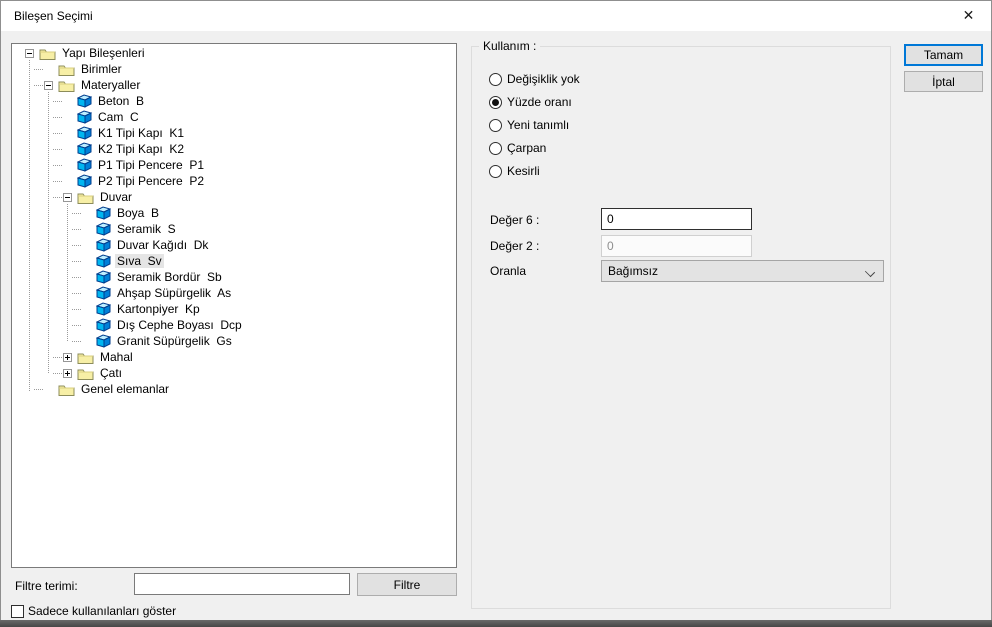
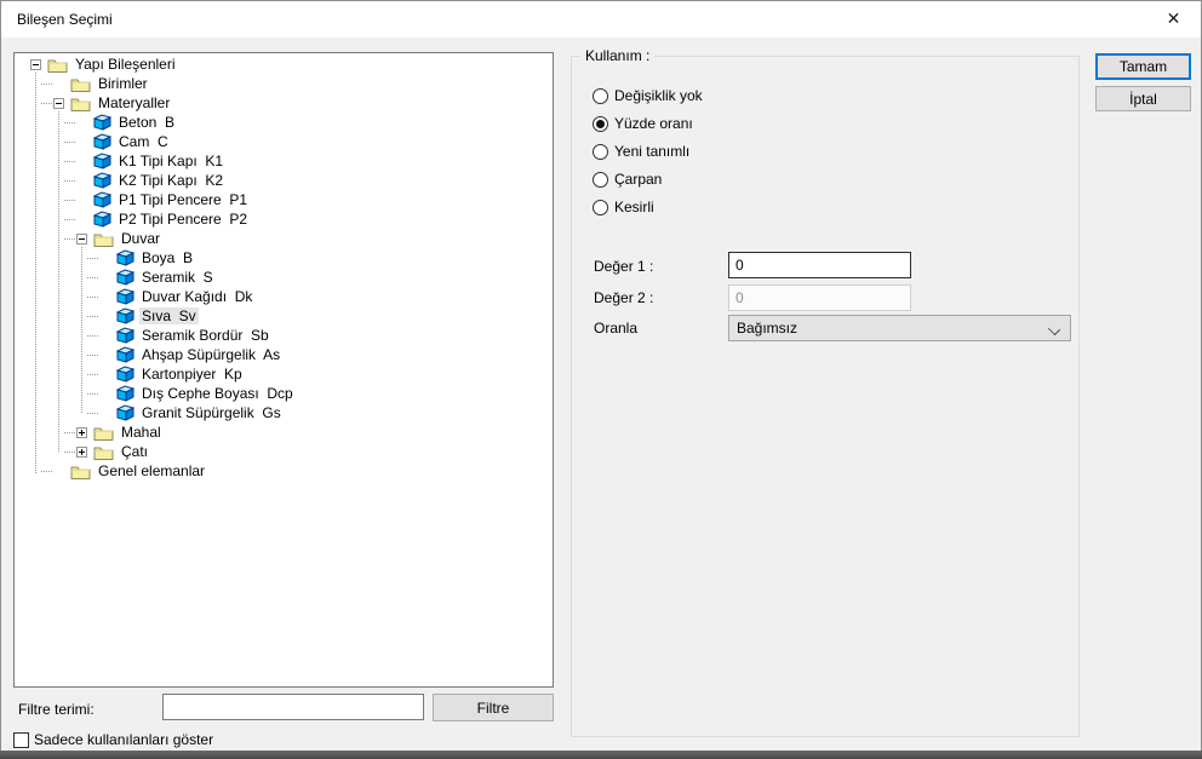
  Bileşen Seçimi
  ✕
  Yapı Bileşenleri
  Birimler
  Materyaller
  Beton B
  Cam C
  K1 Tipi Kapı K1
  K2 Tipi Kapı K2
  P1 Tipi Pencere P1
  P2 Tipi Pencere P2
  Duvar
  Boya B
  Seramik S
  Duvar Kağıdı Dk
  Sıva Sv
  Seramik Bordür Sb
  Ahşap Süpürgelik As
  Kartonpiyer Kp
  Dış Cephe Boyası Dcp
  Granit Süpürgelik Gs
  Mahal
  Çatı
  Genel elemanlar
  Filtre terimi:
  Filtre
  Sadece kullanılanları göster
  Kullanım :
  Değişiklik yok
  Yüzde oranı
  Yeni tanımlı
  Çarpan
  Kesirli
- Değer 6 :
+ Değer 1 :
  0
  Değer 2 :
  0
  Oranla
  Bağımsız
  Tamam
  İptal
